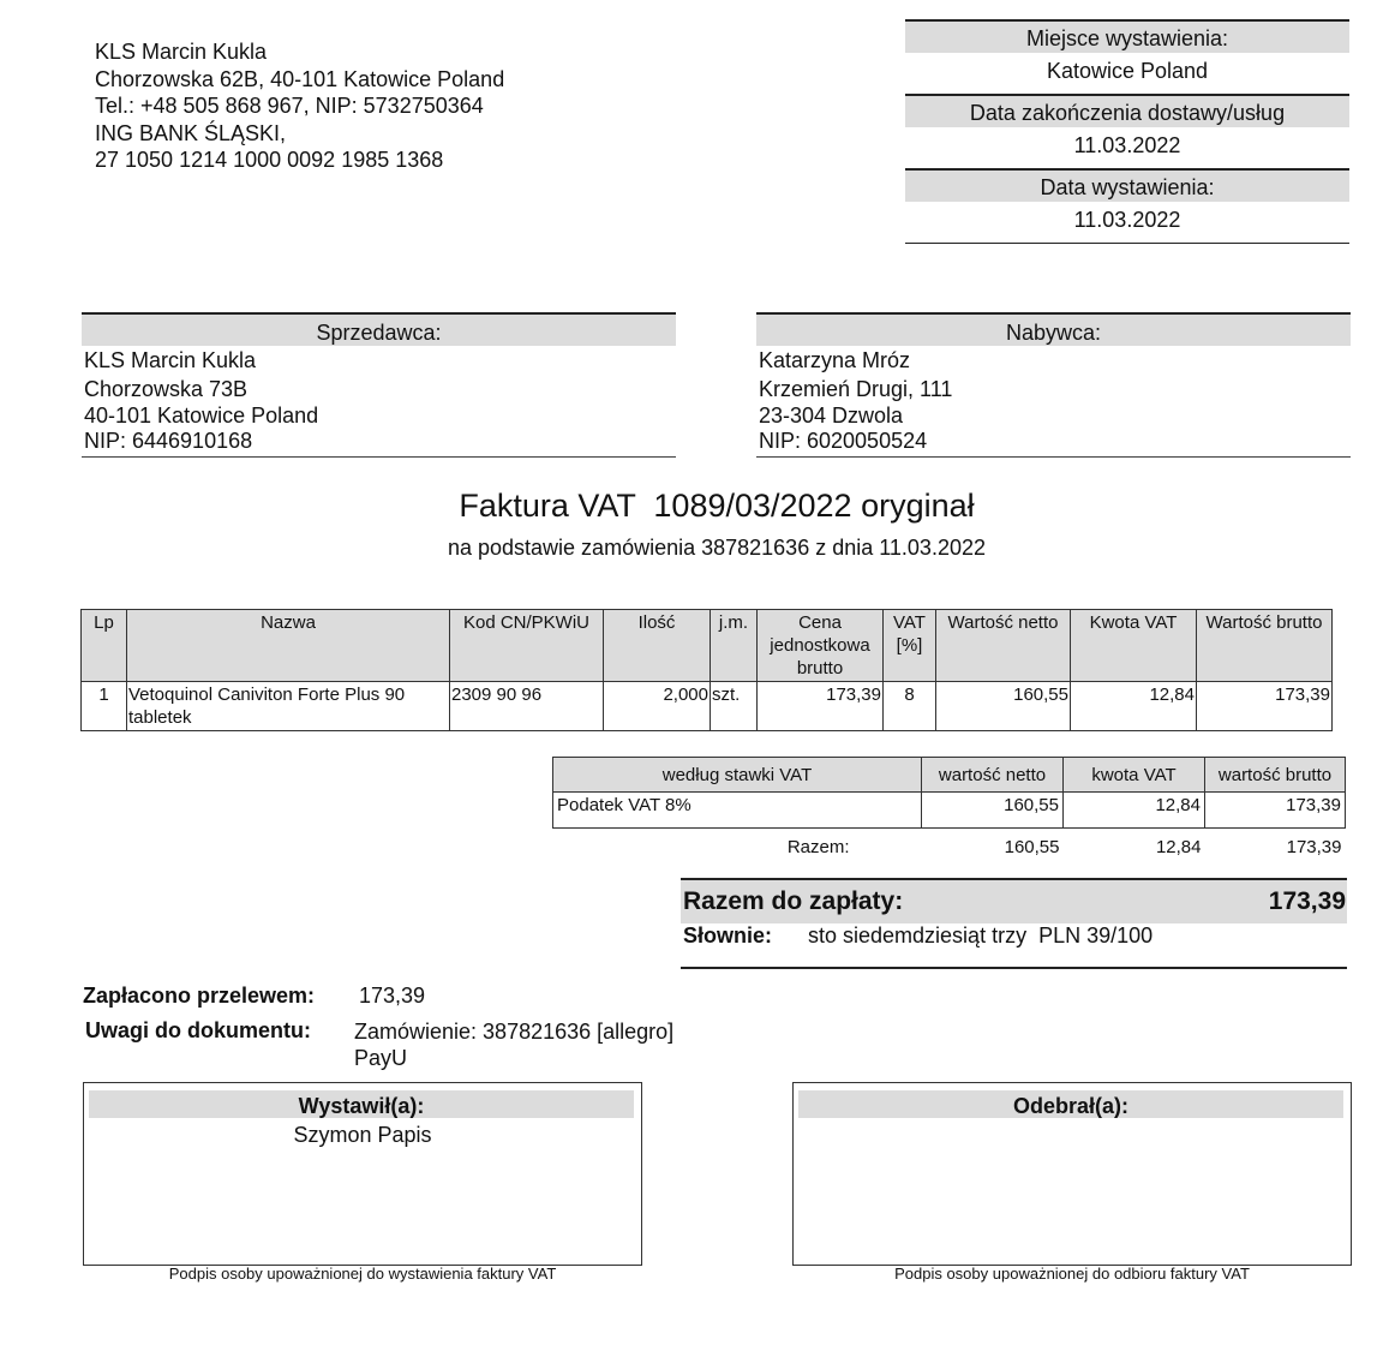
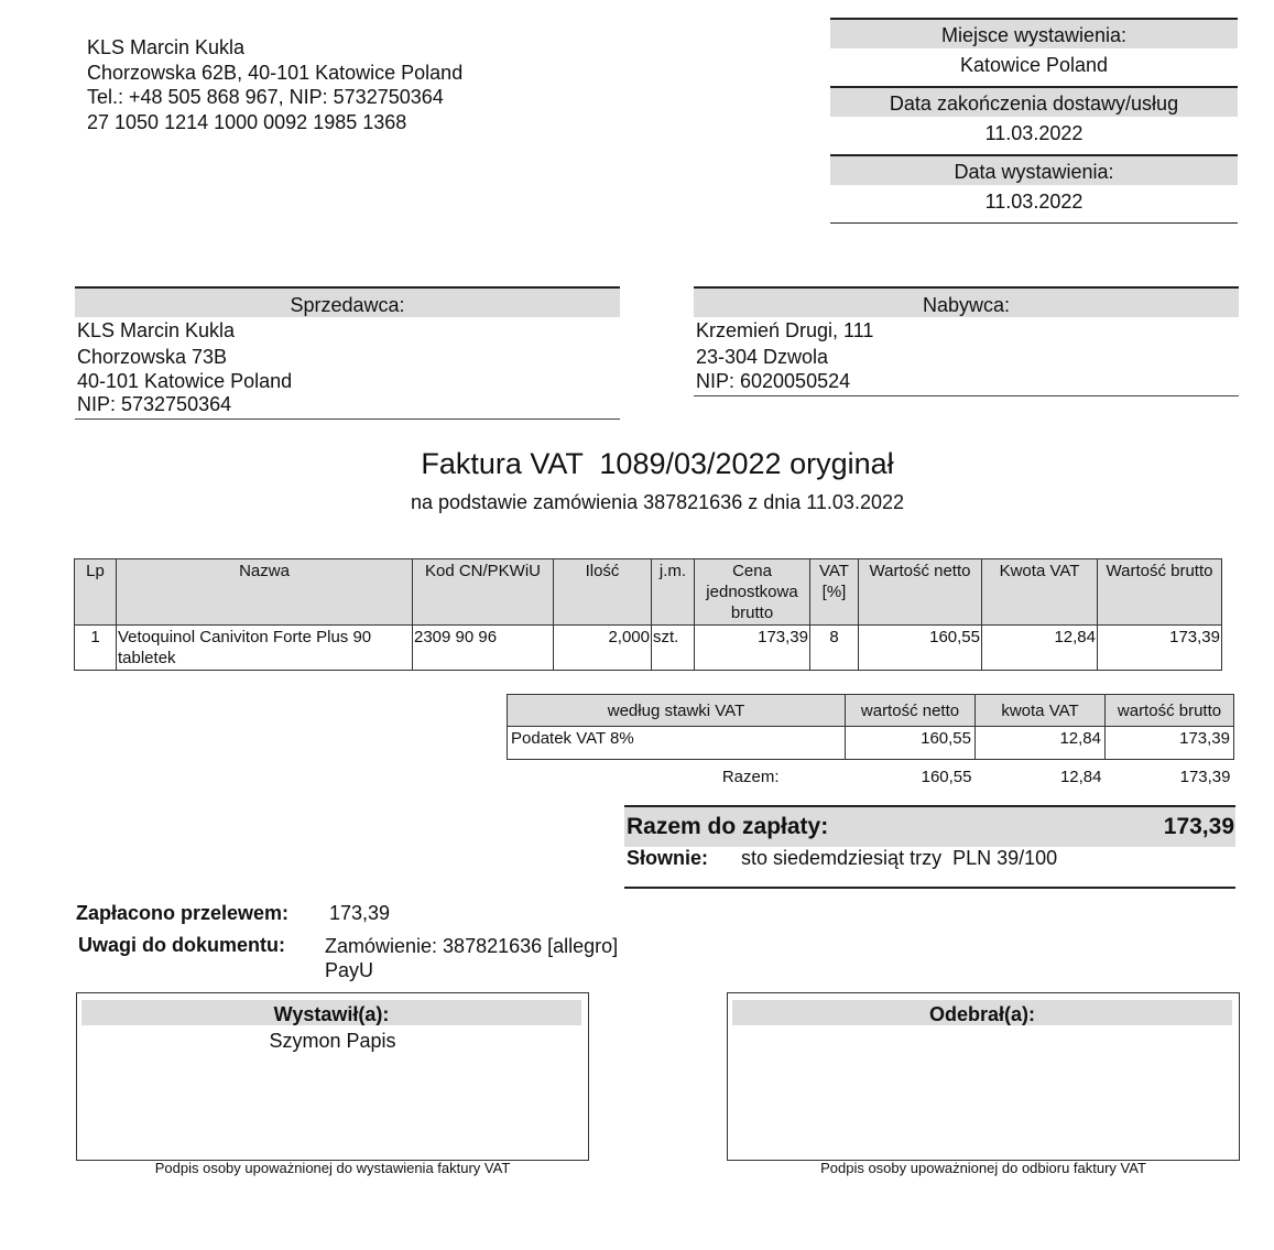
  KLS Marcin Kukla
  Chorzowska 62B, 40-101 Katowice Poland
  Tel.: +48 505 868 967, NIP: 5732750364
- ING BANK ŚLĄSKI,
  27 1050 1214 1000 0092 1985 1368
  Miejsce wystawienia:
  Katowice Poland
  Data zakończenia dostawy/usług
  11.03.2022
  Data wystawienia:
  11.03.2022
  Sprzedawca:
  KLS Marcin Kukla
  Chorzowska 73B
  40-101 Katowice Poland
- NIP: 6446910168
+ NIP: 5732750364
  Nabywca:
- Katarzyna Mróz
  Krzemień Drugi, 111
  23-304 Dzwola
  NIP: 6020050524
  Faktura VAT 1089/03/2022 oryginał
  na podstawie zamówienia 387821636 z dnia 11.03.2022
  Lp	Nazwa	Kod CN/PKWiU	Ilość	j.m.	Cena jednostkowa brutto	VAT [%]	Wartość netto	Kwota VAT	Wartość brutto
  1	Vetoquinol Caniviton Forte Plus 90 tabletek	2309 90 96	2,000	szt.	173,39	8	160,55	12,84	173,39
  według stawki VAT	wartość netto	kwota VAT	wartość brutto
  Podatek VAT 8%	160,55	12,84	173,39
  Razem:	160,55	12,84	173,39
  Razem do zapłaty:
  173,39
  Słownie:
  sto siedemdziesiąt trzy PLN 39/100
  Zapłacono przelewem:
  173,39
  Uwagi do dokumentu:
  Zamówienie: 387821636 [allegro]
  PayU
  Wystawił(a):
  Szymon Papis
  Podpis osoby upoważnionej do wystawienia faktury VAT
  Odebrał(a):
  Podpis osoby upoważnionej do odbioru faktury VAT
